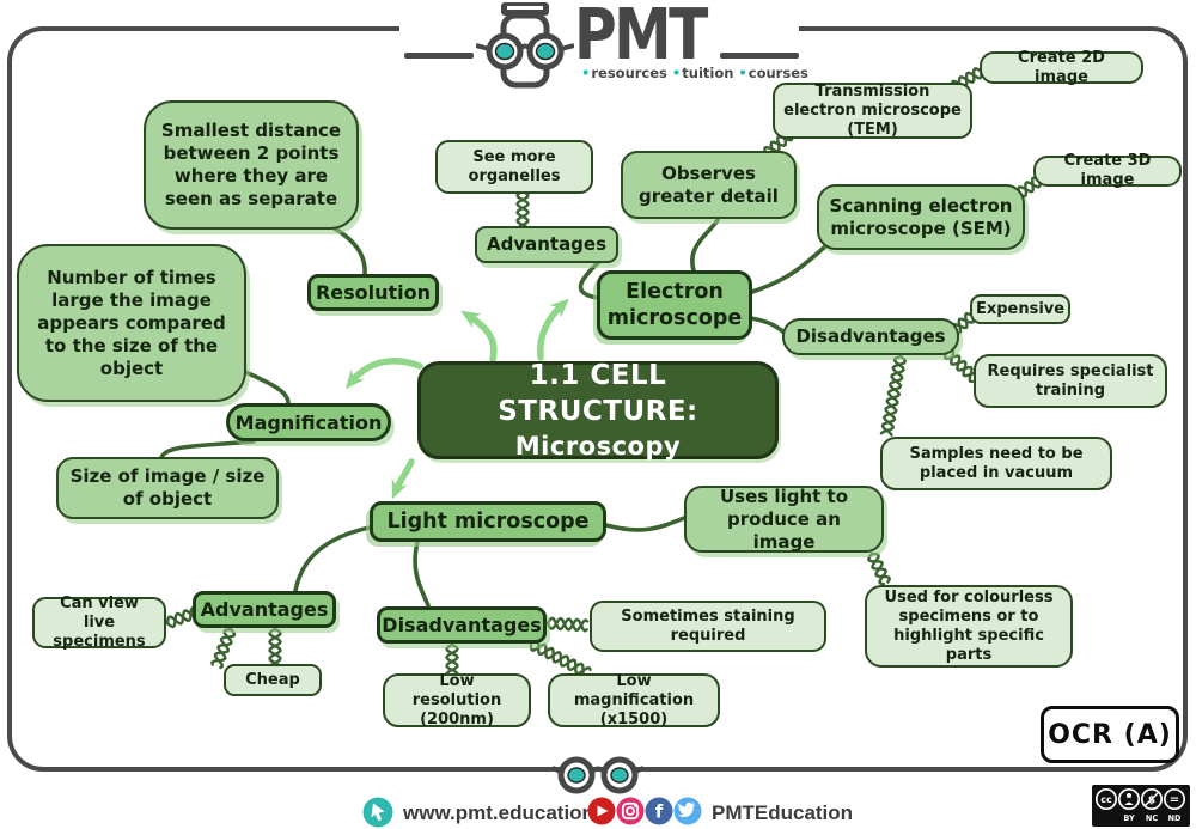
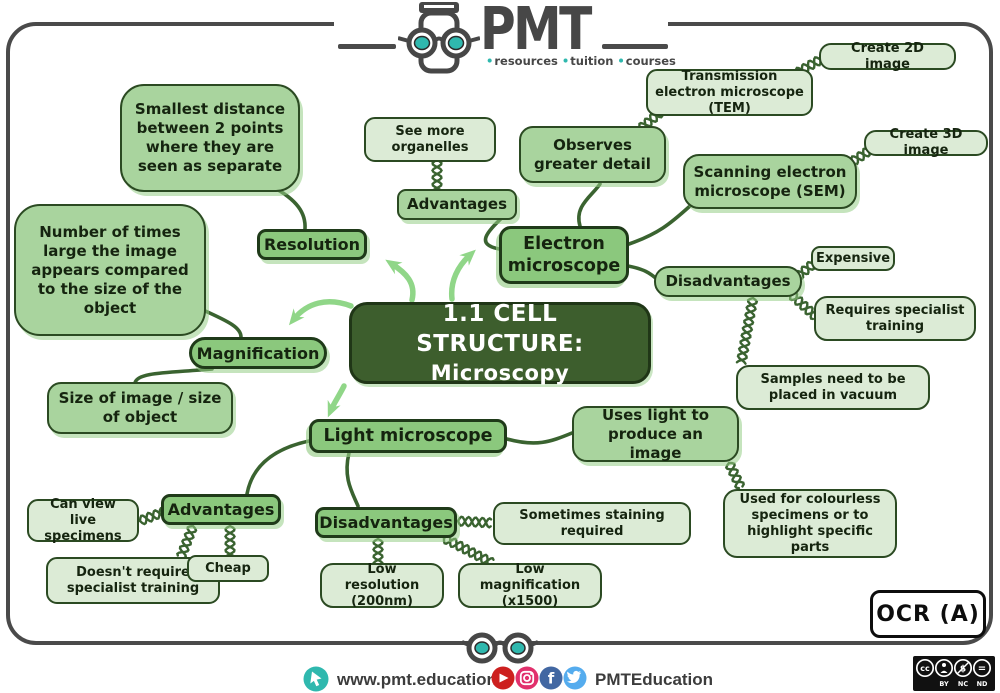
  PMT
  resources tuition courses
  1.1 CELL STRUCTURE:
  Microscopy
  Smallest distance between 2 points where they are seen as separate
  Resolution
  Number of times large the image appears compared to the size of the object
  Magnification
  Size of image / size of object
  See more organelles
  Advantages
  Observes greater detail
  Electron microscope
  Transmission electron microscope (TEM)
  Create 2D image
  Scanning electron microscope (SEM)
  Create 3D image
  Disadvantages
  Expensive
  Requires specialist training
  Samples need to be placed in vacuum
  Light microscope
  Uses light to produce an image
  Used for colourless specimens or to highlight specific parts
  Advantages
  Can view live specimens
+ Doesn't require specialist training
  Cheap
  Disadvantages
  Sometimes staining required
  Low resolution (200nm)
  Low magnification (x1500)
  OCR (A)
  www.pmt.educatio
  f
  PMTEducation
  cc
  $
  =
  BY
  NC
  ND
